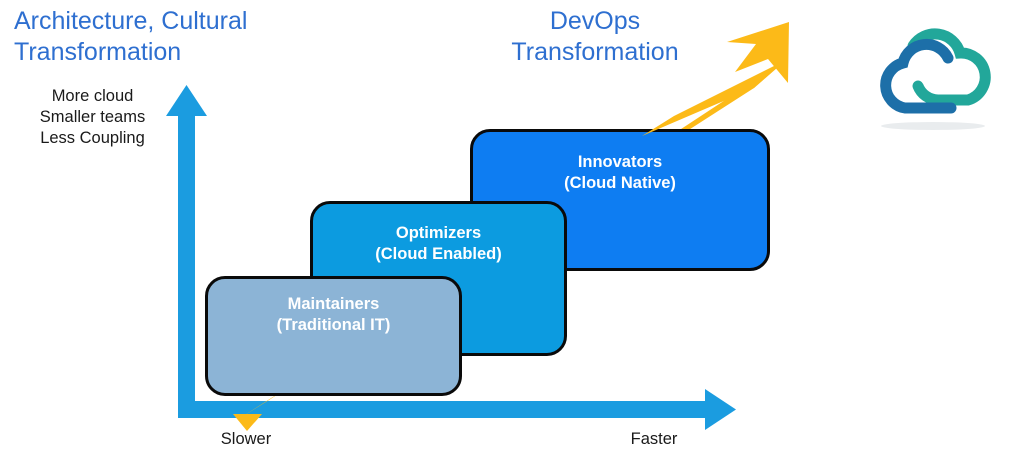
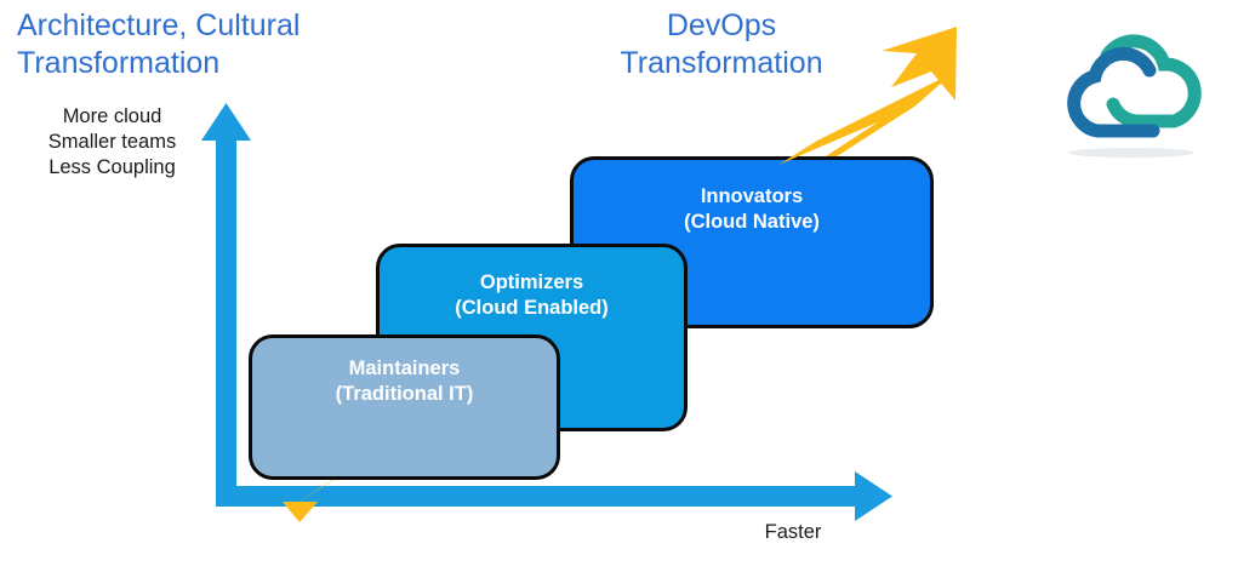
  Architecture, Cultural
  Transformation
  DevOps
  Transformation
  More cloud
  Smaller teams
  Less Coupling
- Slower
  Faster
  Innovators
  (Cloud Native)
  Optimizers
  (Cloud Enabled)
  Maintainers
  (Traditional IT)
